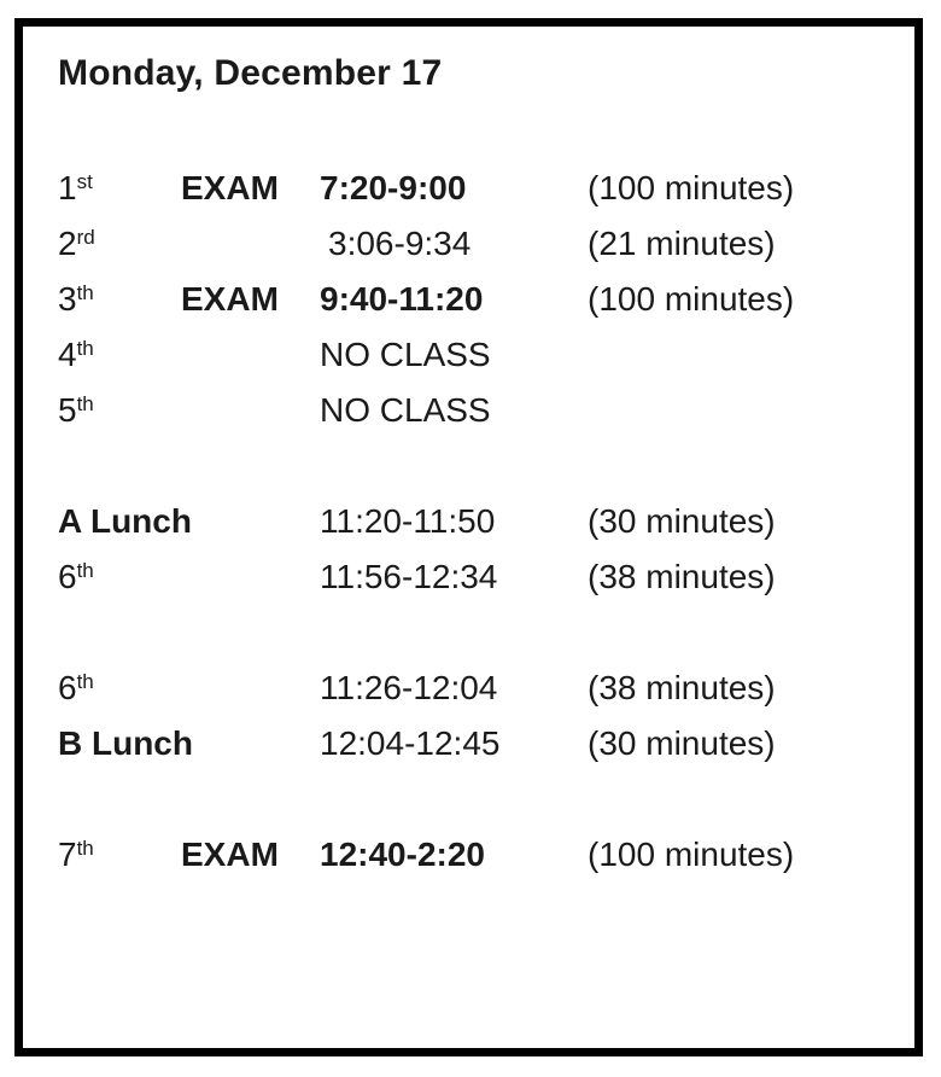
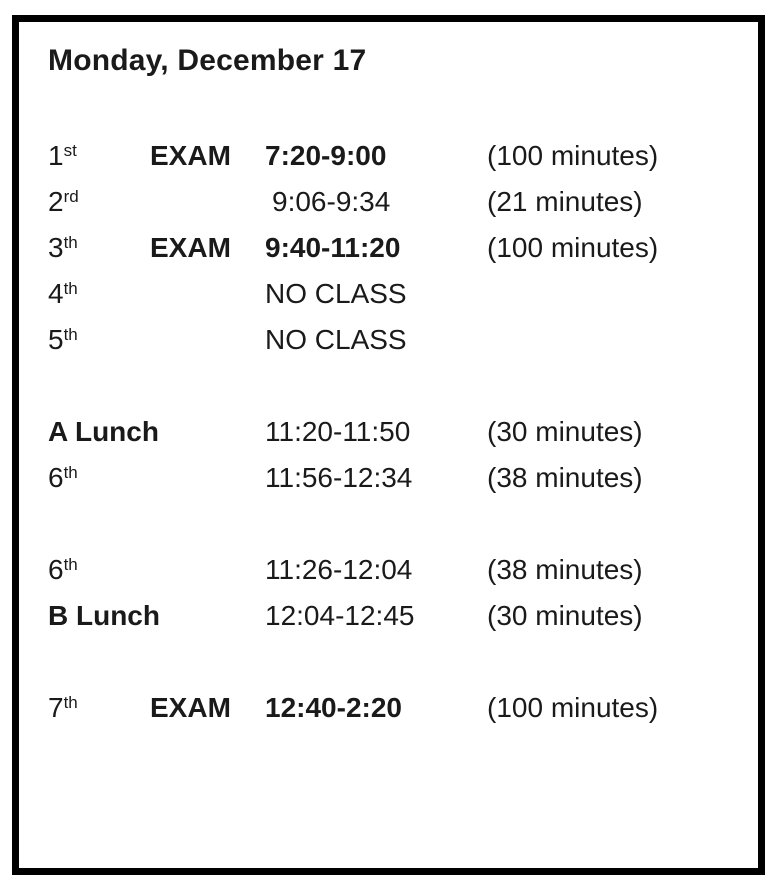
  Monday, December 17
  1st
  EXAM
  7:20-9:00
  (100 minutes)
  2rd
- 3:06-9:34
+ 9:06-9:34
  (21 minutes)
  3th
  EXAM
  9:40-11:20
  (100 minutes)
  4th
  NO CLASS
  5th
  NO CLASS
  A Lunch
  11:20-11:50
  (30 minutes)
  6th
  11:56-12:34
  (38 minutes)
  6th
  11:26-12:04
  (38 minutes)
  B Lunch
  12:04-12:45
  (30 minutes)
  7th
  EXAM
  12:40-2:20
  (100 minutes)
